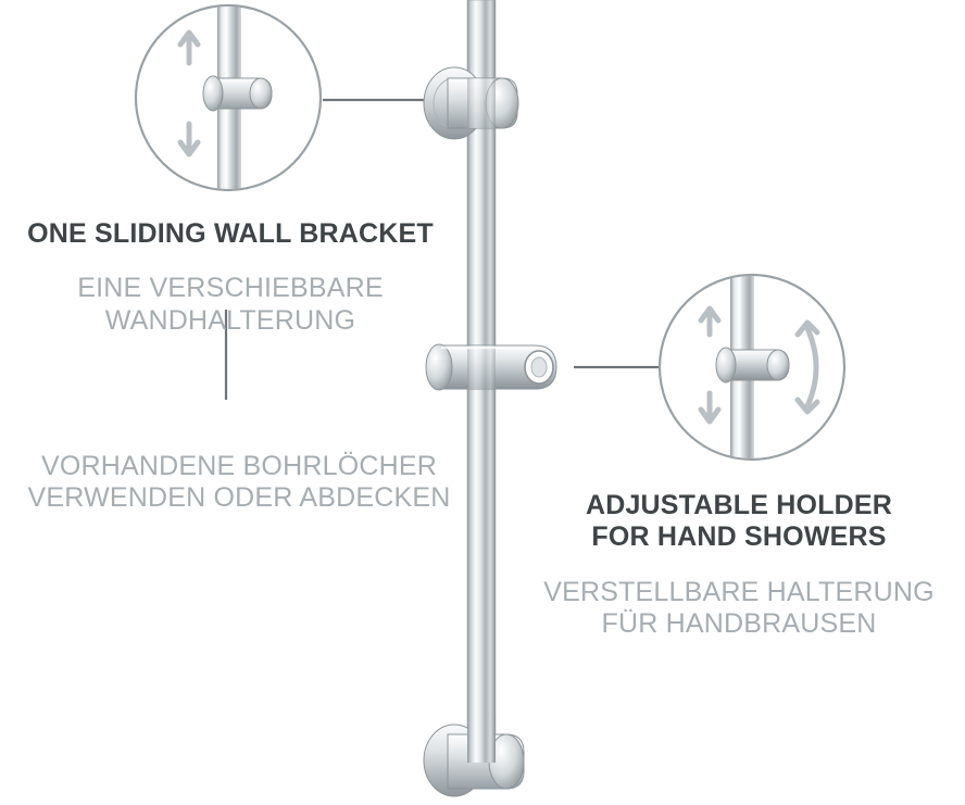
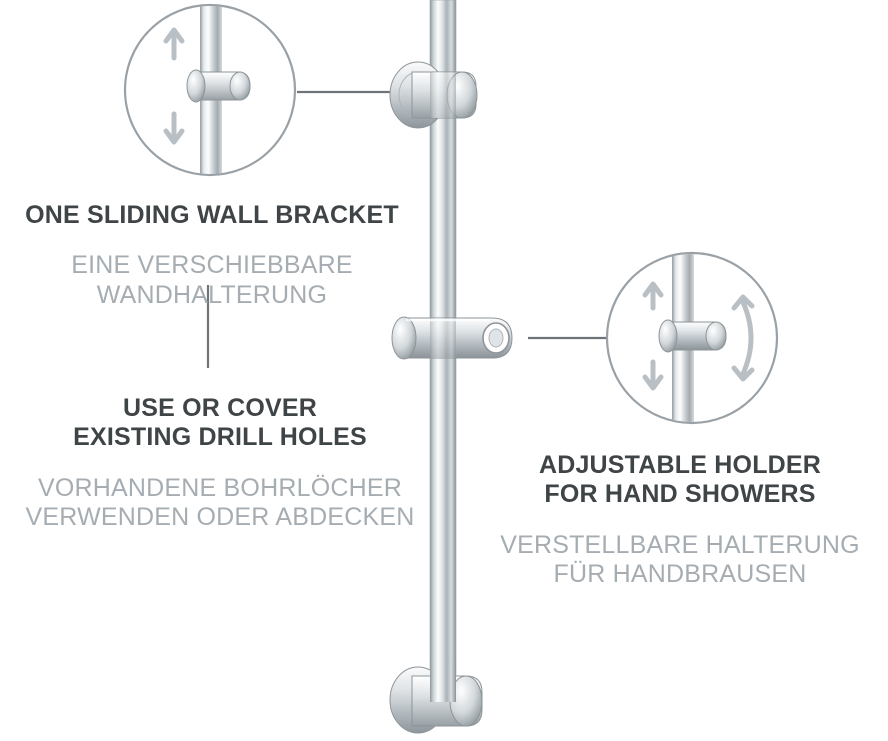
  ONE SLIDING WALL BRACKET
  EINE VERSCHIEBBARE
  WANDHALTERUNG
+ USE OR COVER
+ EXISTING DRILL HOLES
  VORHANDENE BOHRLÖCHER
  VERWENDEN ODER ABDECKEN
  ADJUSTABLE HOLDER
  FOR HAND SHOWERS
  VERSTELLBARE HALTERUNG
  FÜR HANDBRAUSEN
